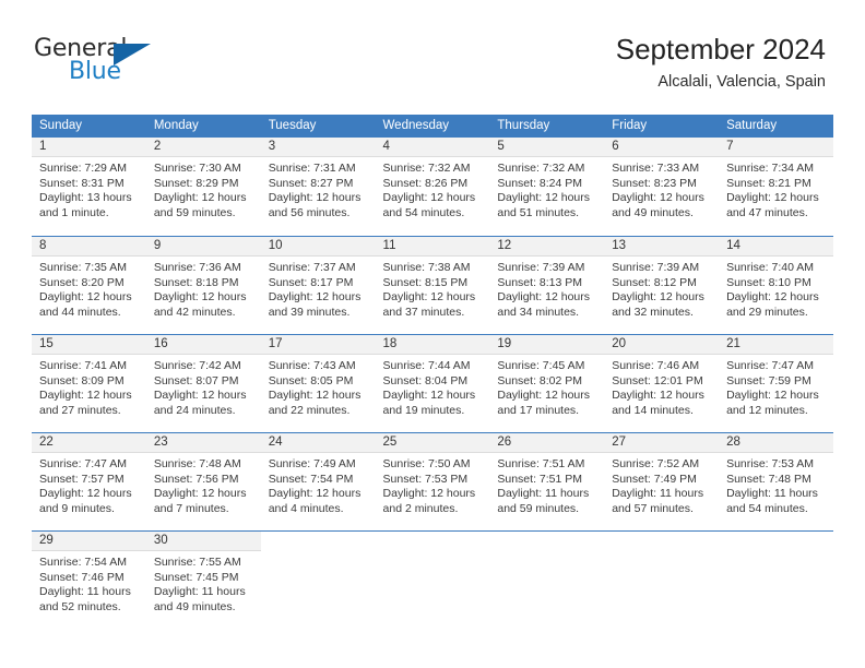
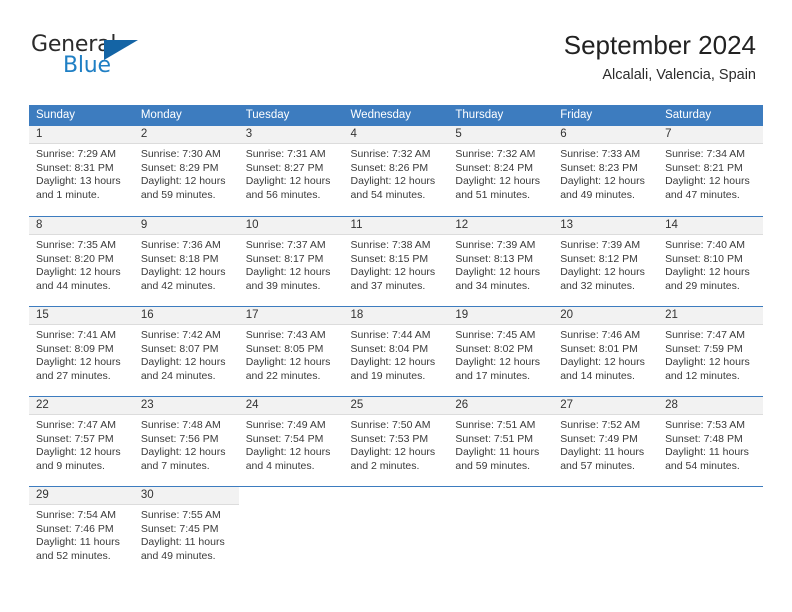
  General
  Blue
  September 2024
  Alcalali, Valencia, Spain
  Sunday
  Monday
  Tuesday
  Wednesday
  Thursday
  Friday
  Saturday
  1
  Sunrise: 7:29 AM
  Sunset: 8:31 PM
  Daylight: 13 hours
  and 1 minute.
  2
  Sunrise: 7:30 AM
  Sunset: 8:29 PM
  Daylight: 12 hours
  and 59 minutes.
  3
  Sunrise: 7:31 AM
  Sunset: 8:27 PM
  Daylight: 12 hours
  and 56 minutes.
  4
  Sunrise: 7:32 AM
  Sunset: 8:26 PM
  Daylight: 12 hours
  and 54 minutes.
  5
  Sunrise: 7:32 AM
  Sunset: 8:24 PM
  Daylight: 12 hours
  and 51 minutes.
  6
  Sunrise: 7:33 AM
  Sunset: 8:23 PM
  Daylight: 12 hours
  and 49 minutes.
  7
  Sunrise: 7:34 AM
  Sunset: 8:21 PM
  Daylight: 12 hours
  and 47 minutes.
  8
  Sunrise: 7:35 AM
  Sunset: 8:20 PM
  Daylight: 12 hours
  and 44 minutes.
  9
  Sunrise: 7:36 AM
  Sunset: 8:18 PM
  Daylight: 12 hours
  and 42 minutes.
  10
  Sunrise: 7:37 AM
  Sunset: 8:17 PM
  Daylight: 12 hours
  and 39 minutes.
  11
  Sunrise: 7:38 AM
  Sunset: 8:15 PM
  Daylight: 12 hours
  and 37 minutes.
  12
  Sunrise: 7:39 AM
  Sunset: 8:13 PM
  Daylight: 12 hours
  and 34 minutes.
  13
  Sunrise: 7:39 AM
  Sunset: 8:12 PM
  Daylight: 12 hours
  and 32 minutes.
  14
  Sunrise: 7:40 AM
  Sunset: 8:10 PM
  Daylight: 12 hours
  and 29 minutes.
  15
  Sunrise: 7:41 AM
  Sunset: 8:09 PM
  Daylight: 12 hours
  and 27 minutes.
  16
  Sunrise: 7:42 AM
  Sunset: 8:07 PM
  Daylight: 12 hours
  and 24 minutes.
  17
  Sunrise: 7:43 AM
  Sunset: 8:05 PM
  Daylight: 12 hours
  and 22 minutes.
  18
  Sunrise: 7:44 AM
  Sunset: 8:04 PM
  Daylight: 12 hours
  and 19 minutes.
  19
  Sunrise: 7:45 AM
  Sunset: 8:02 PM
  Daylight: 12 hours
  and 17 minutes.
  20
  Sunrise: 7:46 AM
- Sunset: 12:01 PM
+ Sunset: 8:01 PM
  Daylight: 12 hours
  and 14 minutes.
  21
  Sunrise: 7:47 AM
  Sunset: 7:59 PM
  Daylight: 12 hours
  and 12 minutes.
  22
  Sunrise: 7:47 AM
  Sunset: 7:57 PM
  Daylight: 12 hours
  and 9 minutes.
  23
  Sunrise: 7:48 AM
  Sunset: 7:56 PM
  Daylight: 12 hours
  and 7 minutes.
  24
  Sunrise: 7:49 AM
  Sunset: 7:54 PM
  Daylight: 12 hours
  and 4 minutes.
  25
  Sunrise: 7:50 AM
  Sunset: 7:53 PM
  Daylight: 12 hours
  and 2 minutes.
  26
  Sunrise: 7:51 AM
  Sunset: 7:51 PM
  Daylight: 11 hours
  and 59 minutes.
  27
  Sunrise: 7:52 AM
  Sunset: 7:49 PM
  Daylight: 11 hours
  and 57 minutes.
  28
  Sunrise: 7:53 AM
  Sunset: 7:48 PM
  Daylight: 11 hours
  and 54 minutes.
  29
  Sunrise: 7:54 AM
  Sunset: 7:46 PM
  Daylight: 11 hours
  and 52 minutes.
  30
  Sunrise: 7:55 AM
  Sunset: 7:45 PM
  Daylight: 11 hours
  and 49 minutes.
